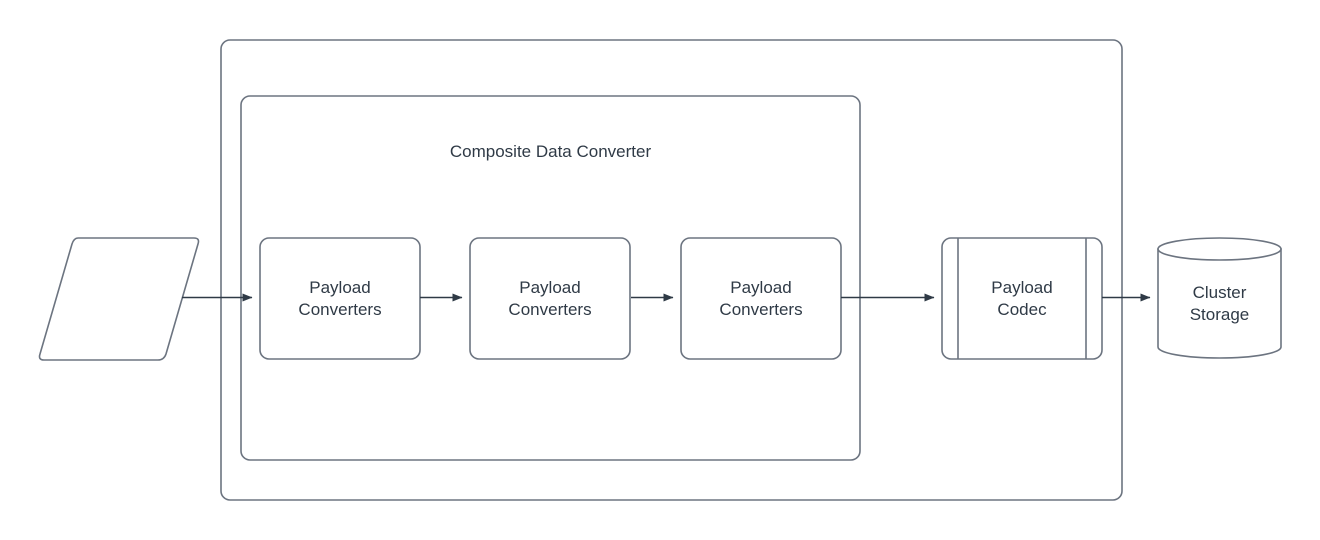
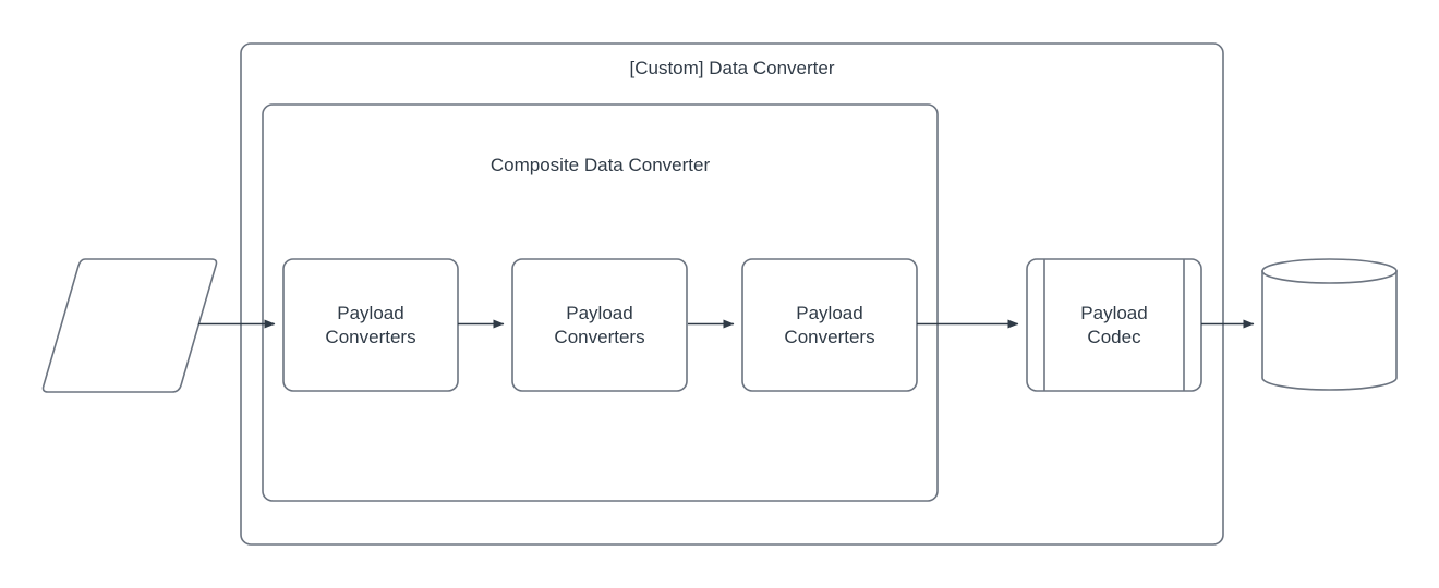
+ [Custom] Data Converter
  Composite Data Converter
  Payload
  Converters
  Payload
  Converters
  Payload
  Converters
  Payload
  Codec
- Cluster
- Storage
